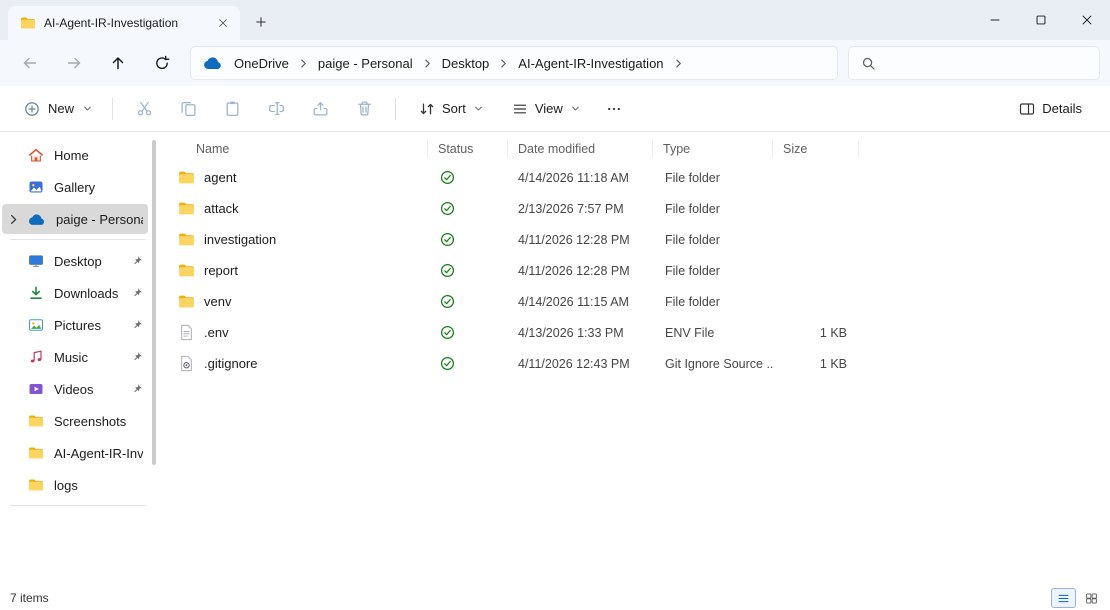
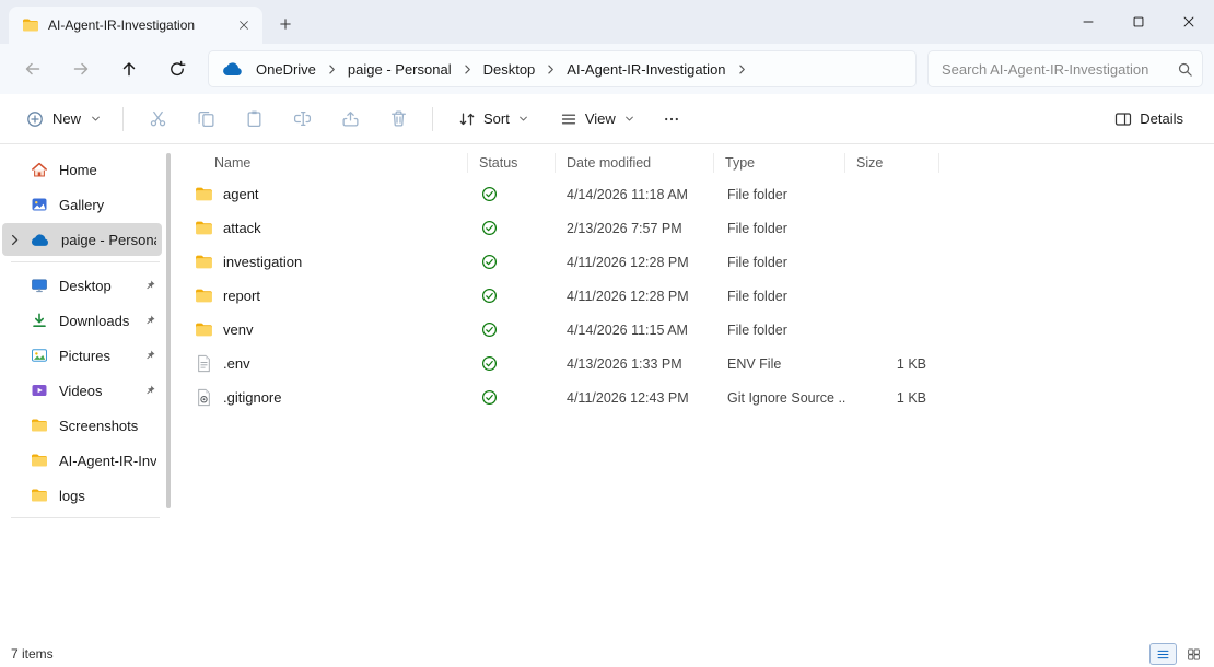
  AI-Agent-IR-Investigation
  OneDrive
  paige - Personal
  Desktop
  AI-Agent-IR-Investigation
+ Search AI-Agent-IR-Investigation
  New
  Sort
  View
  Details
  Home
  Gallery
  paige - Person
  Desktop
  Downloads
  Pictures
- Music
  Videos
  Screenshots
  AI-Agent-IR-Inv
  logs
  Name
  Status
  Date modified
  Type
  Size
  agent
  4/14/2026 11:18 AM
  File folder
  attack
  2/13/2026 7:57 PM
  File folder
  investigation
  4/11/2026 12:28 PM
  File folder
  report
  4/11/2026 12:28 PM
  File folder
  venv
  4/14/2026 11:15 AM
  File folder
  .env
  4/13/2026 1:33 PM
  ENV File
  1 KB
  .gitignore
  4/11/2026 12:43 PM
  Git Ignore Source ..
  1 KB
  7 items
